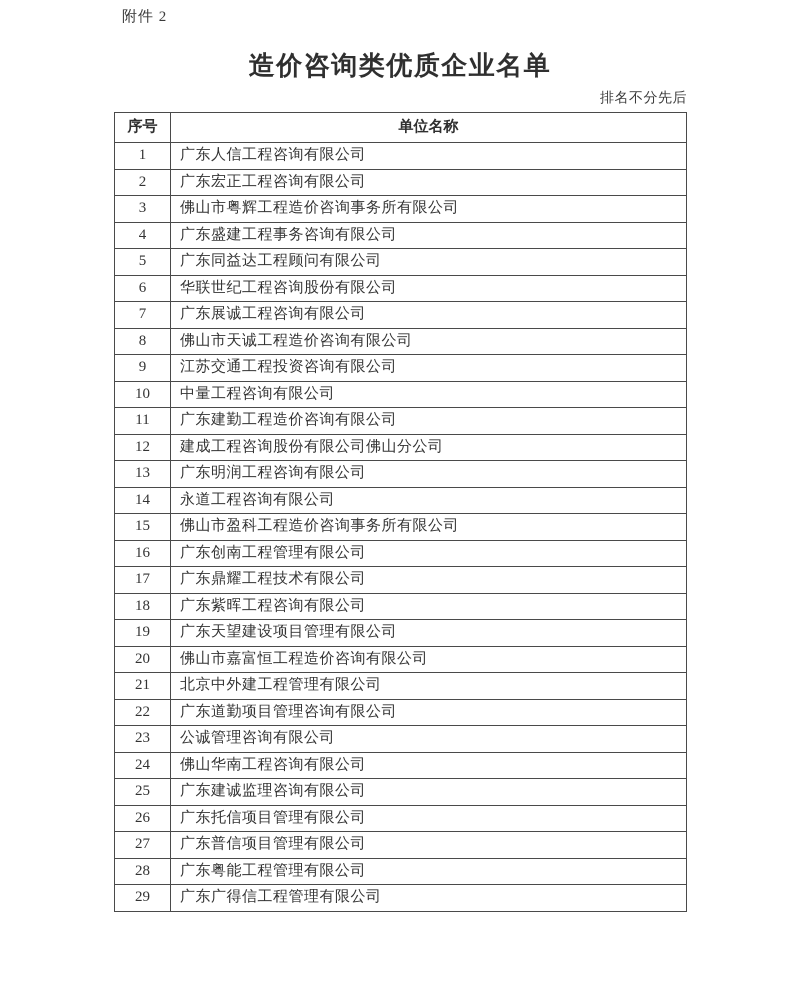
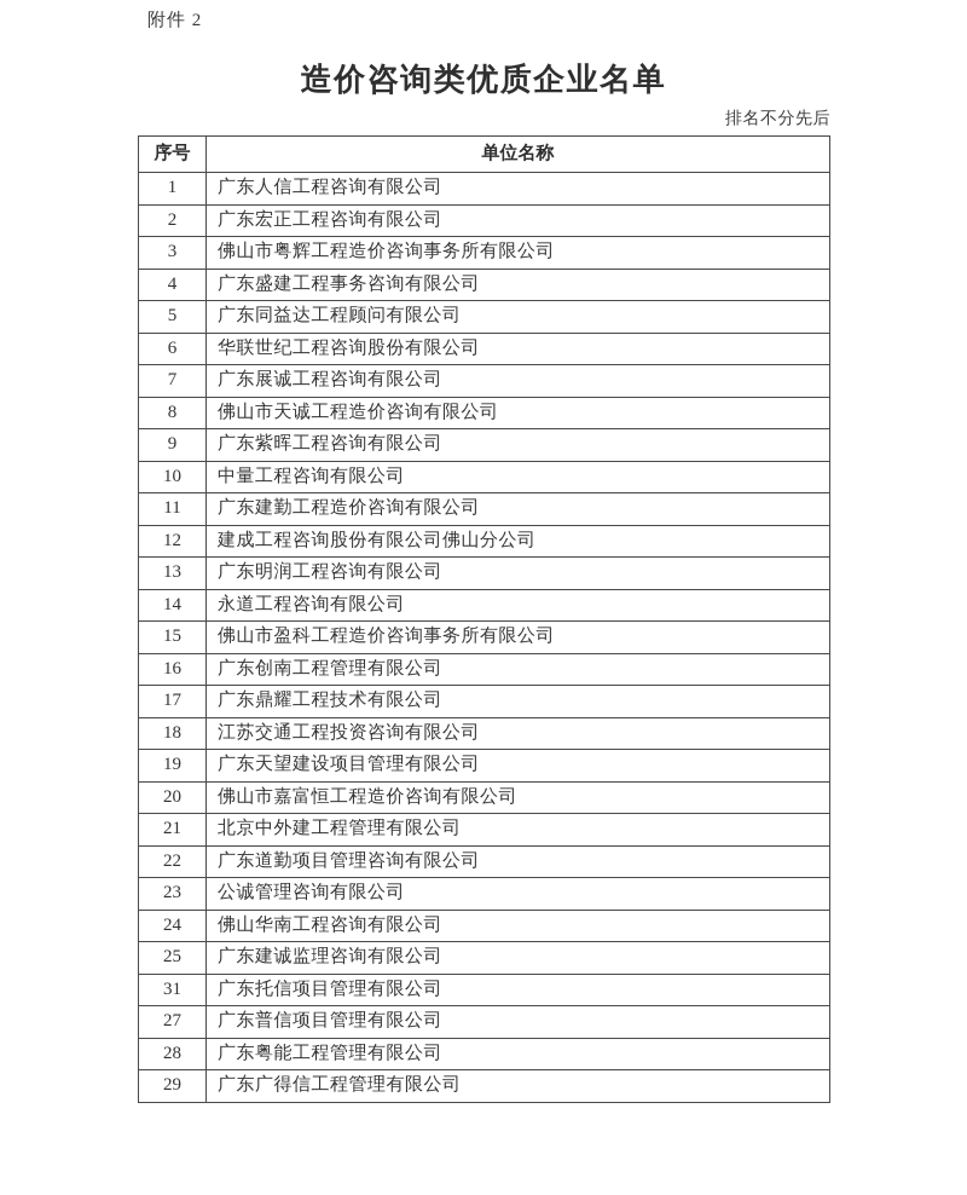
  附件 2
  造价咨询类优质企业名单
  排名不分先后
  序号	单位名称
  1	广东人信工程咨询有限公司
  2	广东宏正工程咨询有限公司
  3	佛山市粤辉工程造价咨询事务所有限公司
  4	广东盛建工程事务咨询有限公司
  5	广东同益达工程顾问有限公司
  6	华联世纪工程咨询股份有限公司
  7	广东展诚工程咨询有限公司
  8	佛山市天诚工程造价咨询有限公司
- 9	江苏交通工程投资咨询有限公司
+ 9	广东紫晖工程咨询有限公司
  10	中量工程咨询有限公司
  11	广东建勤工程造价咨询有限公司
  12	建成工程咨询股份有限公司佛山分公司
  13	广东明润工程咨询有限公司
  14	永道工程咨询有限公司
  15	佛山市盈科工程造价咨询事务所有限公司
  16	广东创南工程管理有限公司
  17	广东鼎耀工程技术有限公司
- 18	广东紫晖工程咨询有限公司
+ 18	江苏交通工程投资咨询有限公司
  19	广东天望建设项目管理有限公司
  20	佛山市嘉富恒工程造价咨询有限公司
  21	北京中外建工程管理有限公司
  22	广东道勤项目管理咨询有限公司
  23	公诚管理咨询有限公司
  24	佛山华南工程咨询有限公司
  25	广东建诚监理咨询有限公司
- 26	广东托信项目管理有限公司
+ 31	广东托信项目管理有限公司
  27	广东普信项目管理有限公司
  28	广东粤能工程管理有限公司
  29	广东广得信工程管理有限公司
